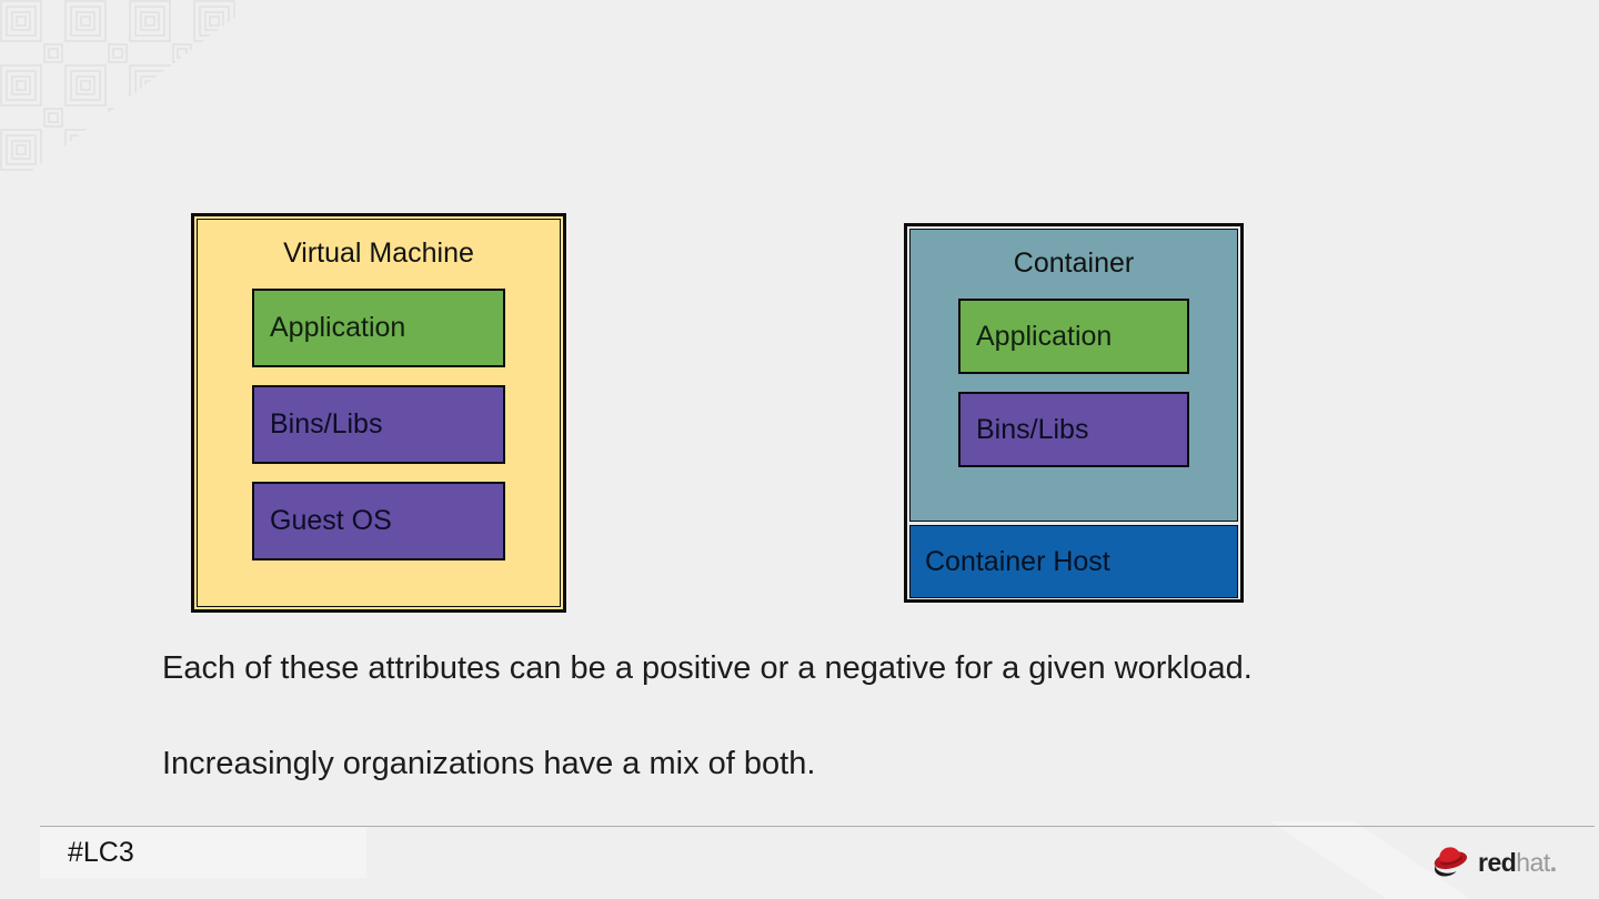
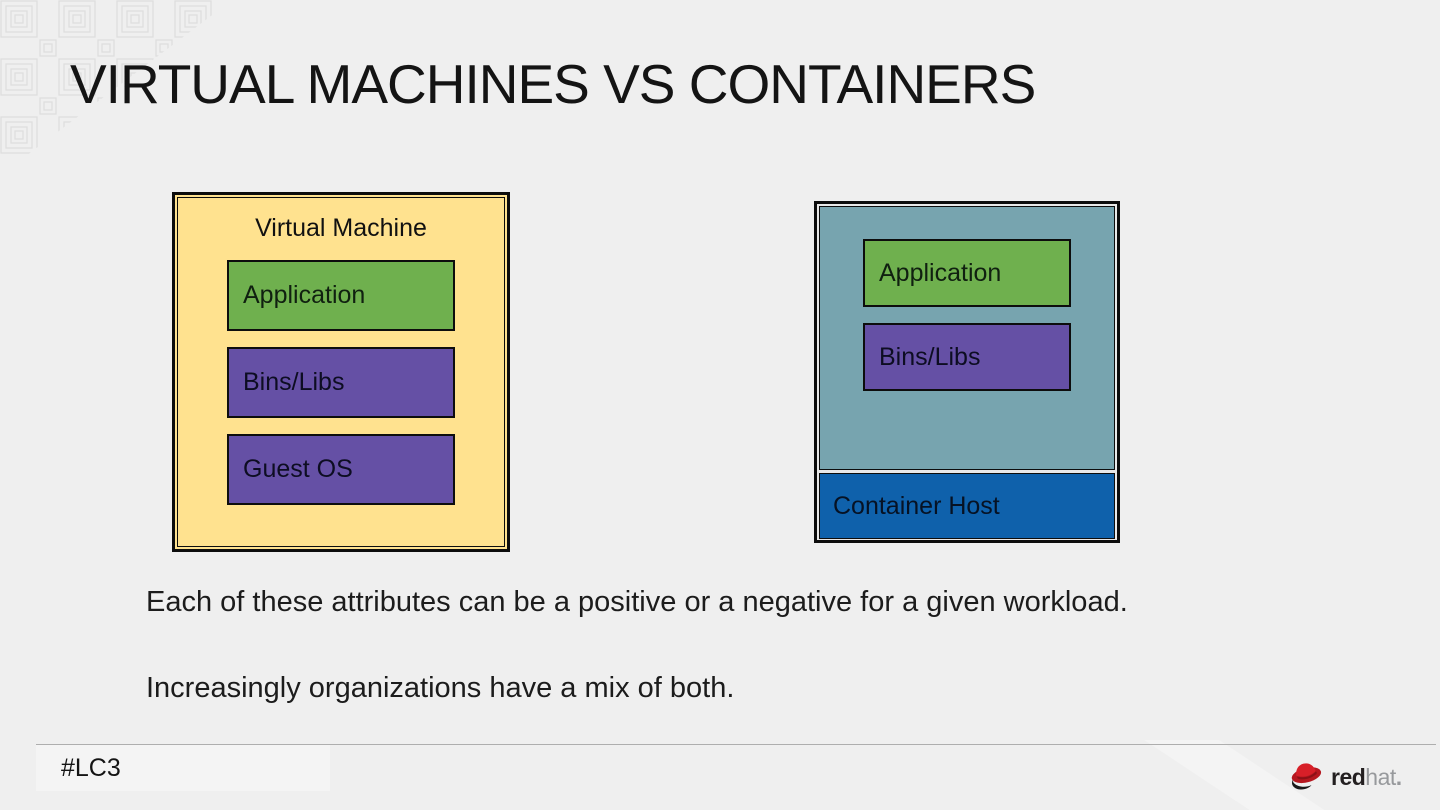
+ VIRTUAL MACHINES VS CONTAINERS
  Virtual Machine
  Application
  Bins/Libs
  Guest OS
- Container
  Application
  Bins/Libs
  Container Host
  Each of these attributes can be a positive or a negative for a given workload.
  Increasingly organizations have a mix of both.
  #LC3
  redhat.
